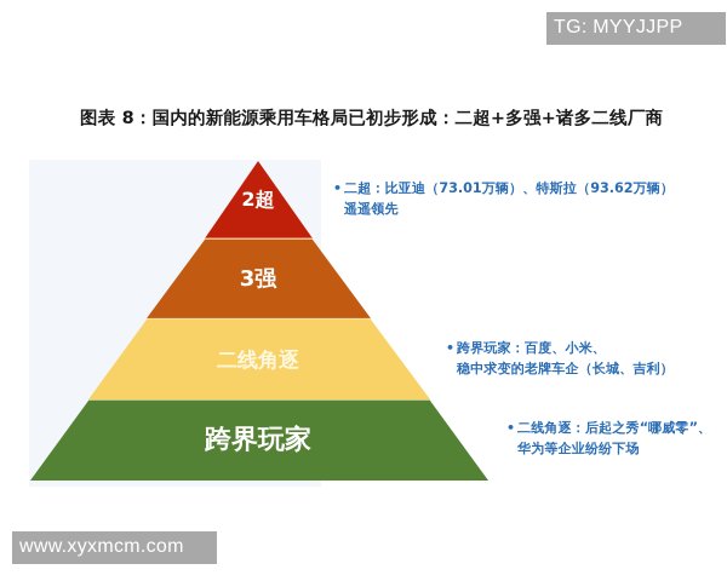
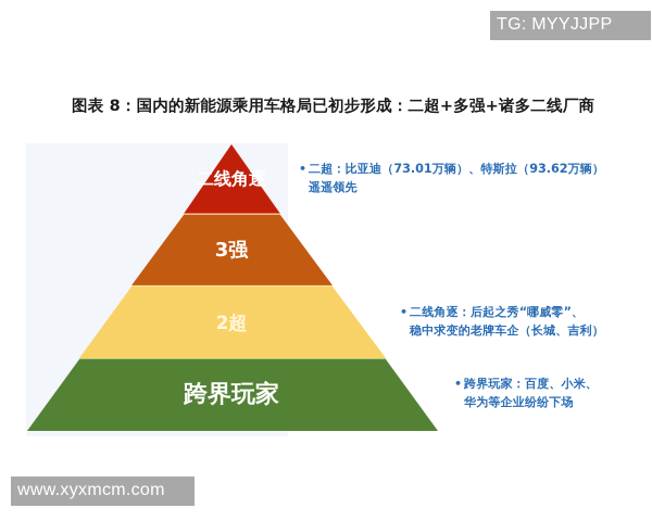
  TG: MYYJJPP
  图表 8：国内的新能源乘用车格局已初步形成：二超+多强+诸多二线厂商
- 2超
+ 二线角逐
  3强
- 二线角逐
+ 2超
  跨界玩家
  • 二超：比亚迪（73.01万辆）、特斯拉（93.62万辆）
  遥遥领先
- • 跨界玩家：百度、小米、
+ • 二线角逐：后起之秀“哪威零”、
  稳中求变的老牌车企（长城、吉利）
- • 二线角逐：后起之秀“哪威零”、
+ • 跨界玩家：百度、小米、
  华为等企业纷纷下场
  www.xyxmcm.com
